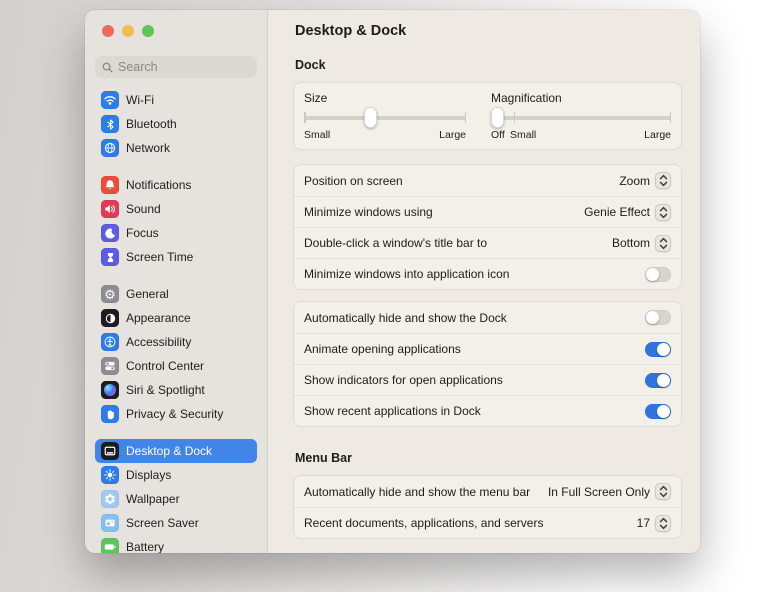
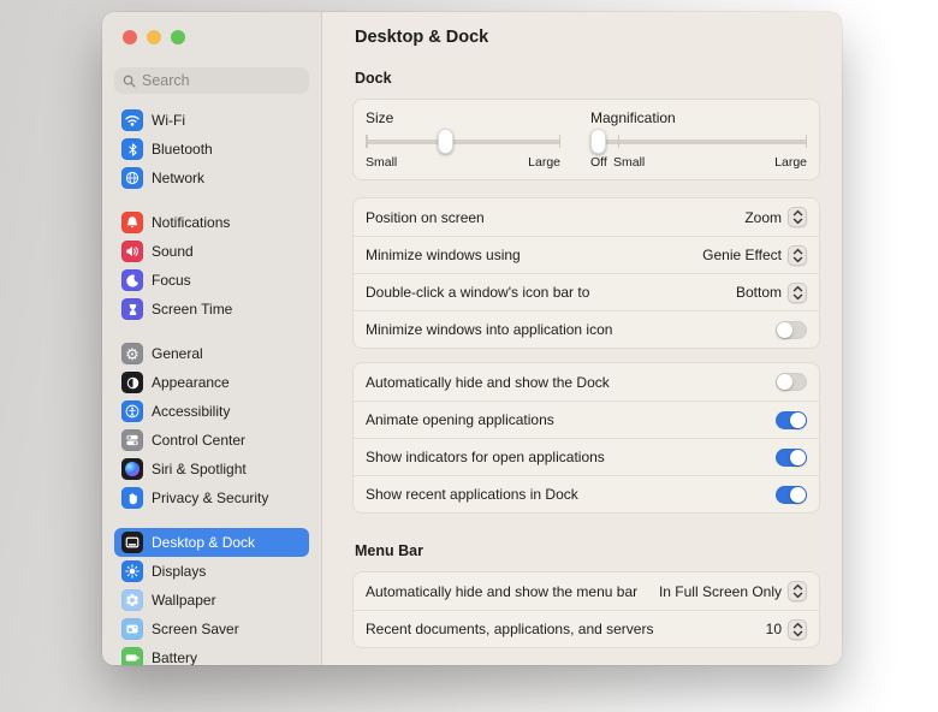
  Search
  Wi-Fi
  Bluetooth
  Network
  Notifications
  Sound
  Focus
  Screen Time
  ⚙
  General
  Appearance
  Accessibility
  Control Center
  Siri & Spotlight
  Privacy & Security
  Desktop & Dock
  Displays
  Wallpaper
  Screen Saver
  Battery
  Desktop & Dock
  Dock
  Size
  Small
  Large
  Magnification
  Off
  Small
  Large
  Position on screen
  Zoom
  Minimize windows using
  Genie Effect
- Double-click a window's title bar to
+ Double-click a window's icon bar to
  Bottom
  Minimize windows into application icon
  Automatically hide and show the Dock
  Animate opening applications
  Show indicators for open applications
  Show recent applications in Dock
  Menu Bar
  Automatically hide and show the menu bar
  In Full Screen Only
  Recent documents, applications, and servers
- 17
+ 10
